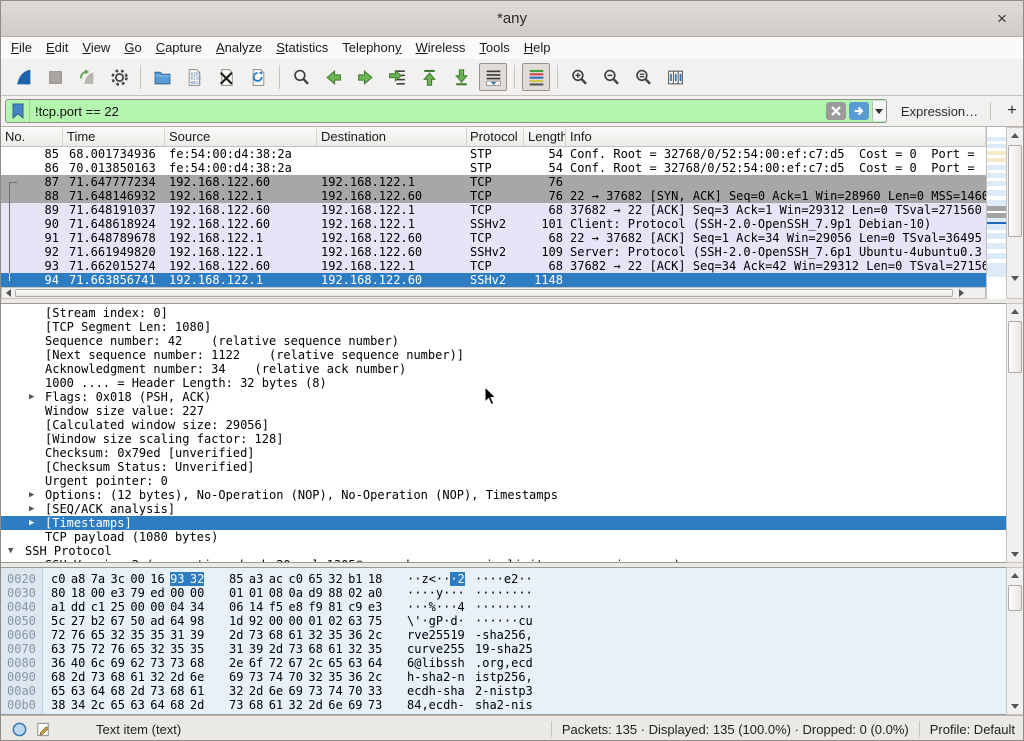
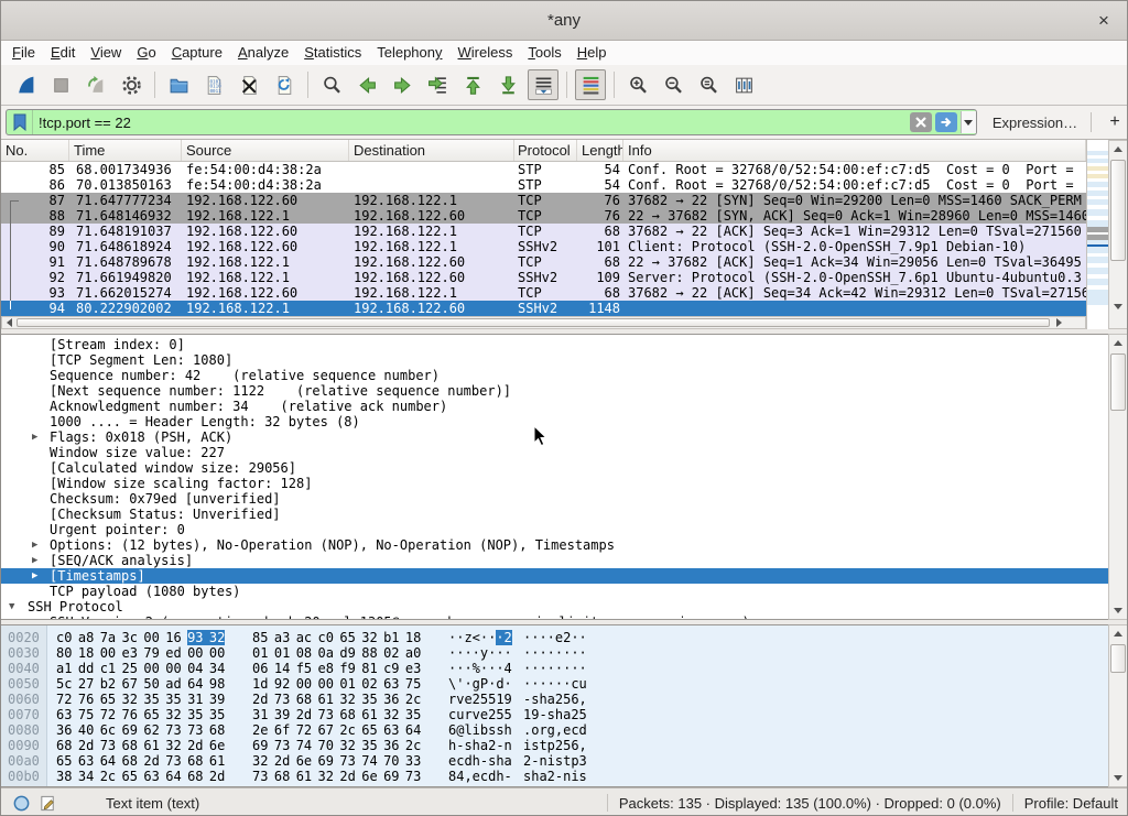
  *any
  ×
  File Edit View Go Capture Analyze Statistics Telephony Wireless Tools Help
  !tcp.port == 22
  Expression…
  +
  No.
  Time
  Source
  Destination
  Protocol
  Length
  Info
  85
  68.001734936
  fe:54:00:d4:38:2a
  STP
  54
  Conf. Root = 32768/0/52:54:00:ef:c7:d5 Cost = 0 Port =
  86
  70.013850163
  fe:54:00:d4:38:2a
  STP
  54
  Conf. Root = 32768/0/52:54:00:ef:c7:d5 Cost = 0 Port =
  87
  71.647777234
  192.168.122.60
  192.168.122.1
  TCP
  76
+ 37682 → 22 [SYN] Seq=0 Win=29200 Len=0 MSS=1460 SACK_PERM
  88
  71.648146932
  192.168.122.1
  192.168.122.60
  TCP
  76
  22 → 37682 [SYN, ACK] Seq=0 Ack=1 Win=28960 Len=0 MSS=146
  89
  71.648191037
  192.168.122.60
  192.168.122.1
  TCP
  68
  37682 → 22 [ACK] Seq=3 Ack=1 Win=29312 Len=0 TSval=271560
  90
  71.648618924
  192.168.122.60
  192.168.122.1
  SSHv2
  101
  Client: Protocol (SSH-2.0-OpenSSH_7.9p1 Debian-10)
  91
  71.648789678
  192.168.122.1
  192.168.122.60
  TCP
  68
  22 → 37682 [ACK] Seq=1 Ack=34 Win=29056 Len=0 TSval=36495
  92
  71.661949820
  192.168.122.1
  192.168.122.60
  SSHv2
  109
  Server: Protocol (SSH-2.0-OpenSSH_7.6p1 Ubuntu-4ubuntu0.3
  93
  71.662015274
  192.168.122.60
  192.168.122.1
  TCP
  68
  37682 → 22 [ACK] Seq=34 Ack=42 Win=29312 Len=0 TSval=2715
  94
- 71.663856741
+ 80.222902002
  192.168.122.1
  192.168.122.60
  SSHv2
  1148
  [Stream index: 0]
  [TCP Segment Len: 1080]
  Sequence number: 42 (relative sequence number)
  [Next sequence number: 1122 (relative sequence number)]
  Acknowledgment number: 34 (relative ack number)
  1000 .... = Header Length: 32 bytes (8)
  ▶
  Flags: 0x018 (PSH, ACK)
  Window size value: 227
  [Calculated window size: 29056]
  [Window size scaling factor: 128]
  Checksum: 0x79ed [unverified]
  [Checksum Status: Unverified]
  Urgent pointer: 0
  ▶
  Options: (12 bytes), No-Operation (NOP), No-Operation (NOP), Timestamps
  ▶
  [SEQ/ACK analysis]
  ▶
  [Timestamps]
  TCP payload (1080 bytes)
  ▼
  SSH Protocol
  0020
  c0 a8 7a 3c 00 16 93 32
  85 a3 ac c0 65 32 b1 18
  ··z<···2
  ····e2··
  0030
  80 18 00 e3 79 ed 00 00
  01 01 08 0a d9 88 02 a0
  ····y···
  ········
  0040
  a1 dd c1 25 00 00 04 34
  06 14 f5 e8 f9 81 c9 e3
  ···%···4
  ········
  0050
  5c 27 b2 67 50 ad 64 98
  1d 92 00 00 01 02 63 75
  \'·gP·d·
  ······cu
  0060
  72 76 65 32 35 35 31 39
  2d 73 68 61 32 35 36 2c
  rve25519
  -sha256,
  0070
  63 75 72 76 65 32 35 35
  31 39 2d 73 68 61 32 35
  curve255
  19-sha25
  0080
  36 40 6c 69 62 73 73 68
  2e 6f 72 67 2c 65 63 64
  6@libssh
  .org,ecd
  0090
  68 2d 73 68 61 32 2d 6e
  69 73 74 70 32 35 36 2c
  h-sha2-n
  istp256,
  00a0
  65 63 64 68 2d 73 68 61
  32 2d 6e 69 73 74 70 33
  ecdh-sha
  2-nistp3
  00b0
  38 34 2c 65 63 64 68 2d
  73 68 61 32 2d 6e 69 73
  84,ecdh-
  sha2-nis
  Text item (text)
  Packets: 135 · Displayed: 135 (100.0%) · Dropped: 0 (0.0%)
  Profile: Default
